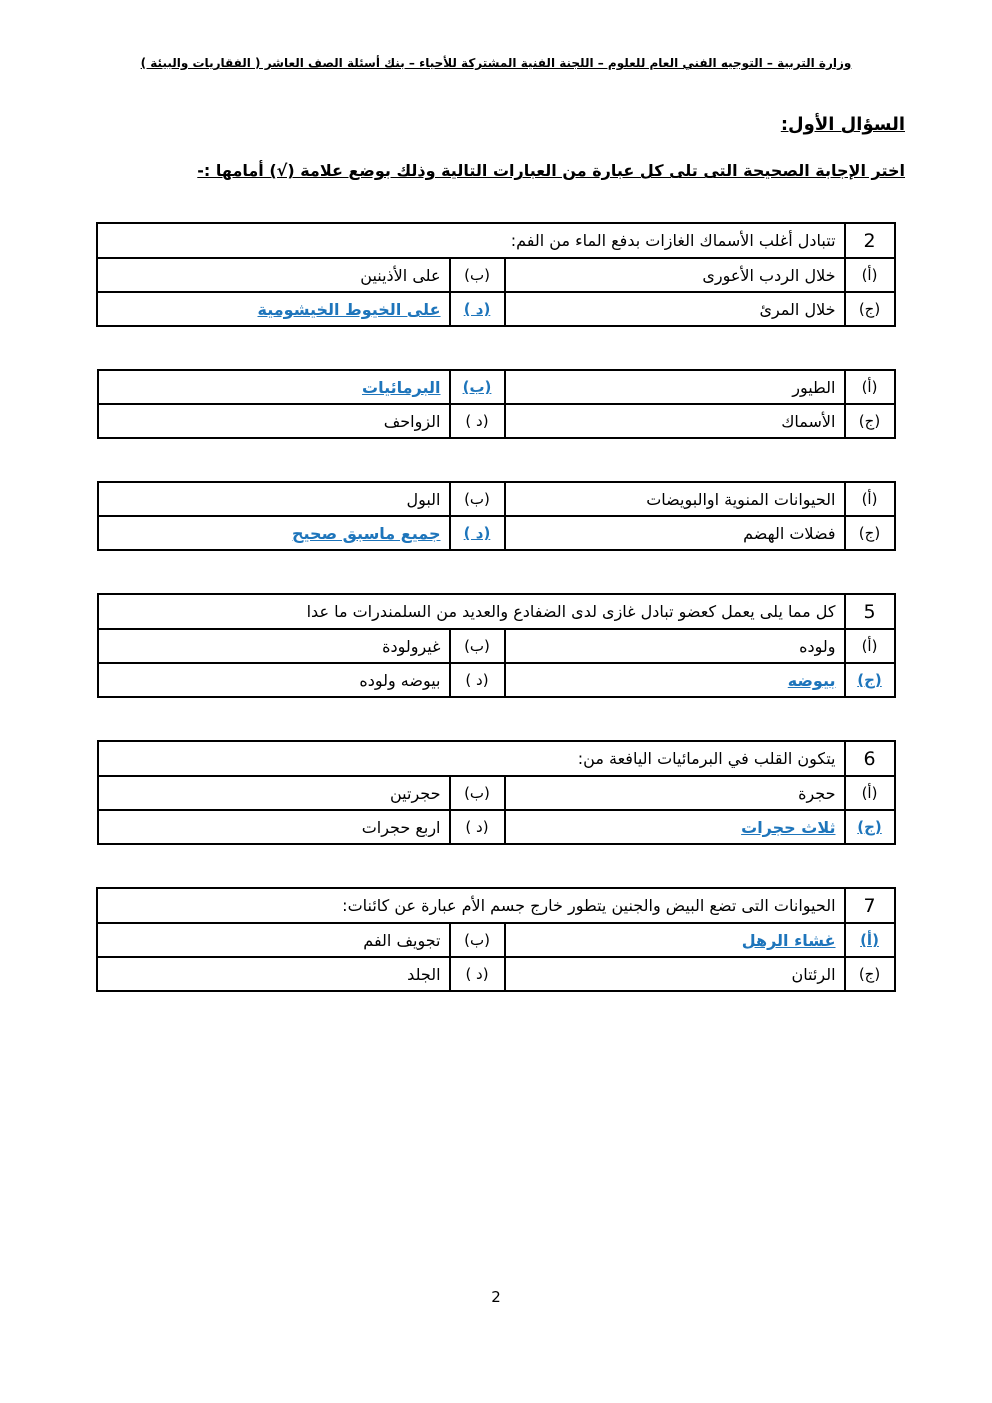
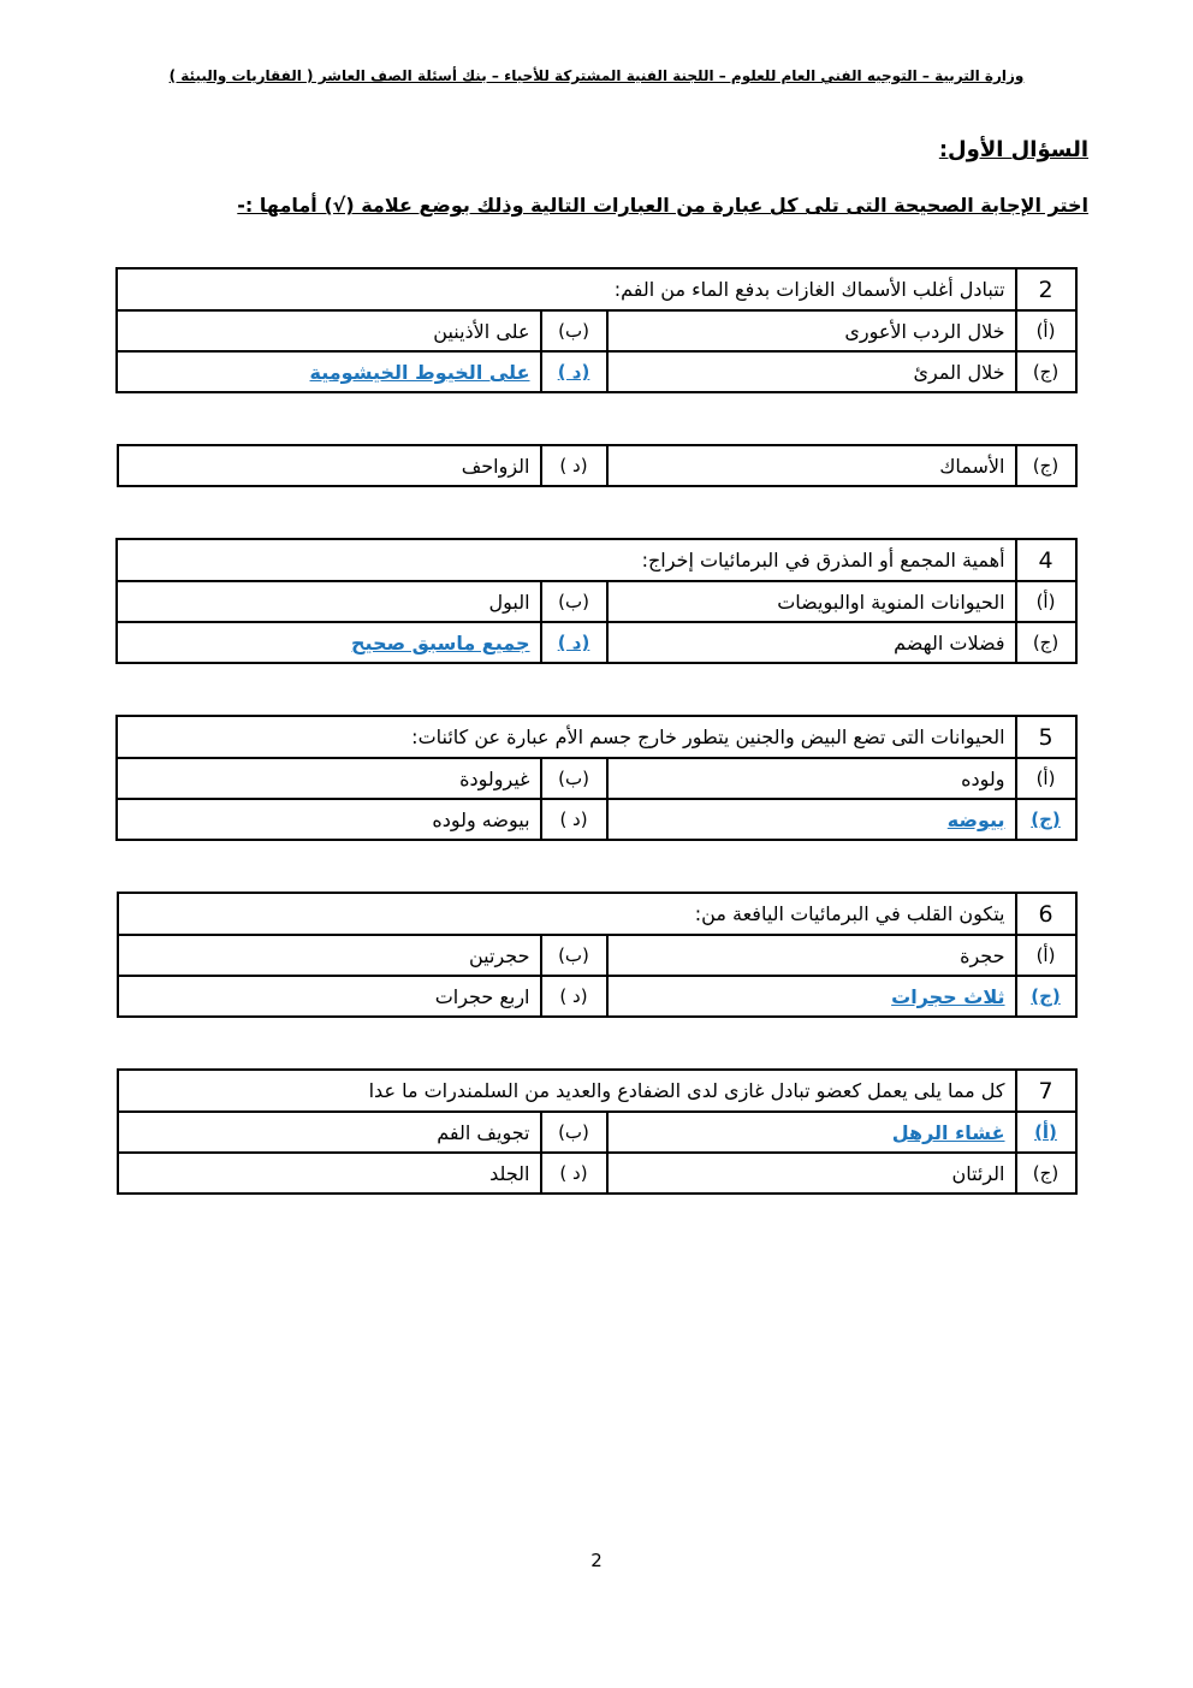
  وزارة التربية – التوجيه الفني العام للعلوم – اللجنة الفنية المشتركة للأحياء – بنك أسئلة الصف العاشر ( الفقاريات والبيئة )
  السؤال الأول:
  اختر الإجابة الصحيحة التى تلى كل عبارة من العبارات التالية وذلك بوضع علامة (√) أمامها :-
  2	تتبادل أغلب الأسماك الغازات بدفع الماء من الفم:
  (أ)	خلال الردب الأعورى	(ب)	على الأذينين
  (ج)	خلال المرئ	(د )	على الخيوط الخيشومية
- (أ)	الطيور	(ب)	البرمائيات
  (ج)	الأسماك	(د )	الزواحف
+ 4	أهمية المجمع أو المذرق في البرمائيات إخراج:
  (أ)	الحيوانات المنوية اوالبويضات	(ب)	البول
  (ج)	فضلات الهضم	(د )	جميع ماسبق صحيح
- 5	كل مما يلى يعمل كعضو تبادل غازى لدى الضفادع والعديد من السلمندرات ما عدا
+ 5	الحيوانات التى تضع البيض والجنين يتطور خارج جسم الأم عبارة عن كائنات:
  (أ)	ولوده	(ب)	غيرولودة
  (ج)	بيوضه	(د )	بيوضه ولوده
  6	يتكون القلب في البرمائيات اليافعة من:
  (أ)	حجرة	(ب)	حجرتين
  (ج)	ثلاث حجرات	(د )	اربع حجرات
- 7	الحيوانات التى تضع البيض والجنين يتطور خارج جسم الأم عبارة عن كائنات:
+ 7	كل مما يلى يعمل كعضو تبادل غازى لدى الضفادع والعديد من السلمندرات ما عدا
  (أ)	غشاء الرهل	(ب)	تجويف الفم
  (ج)	الرئتان	(د )	الجلد
  2
